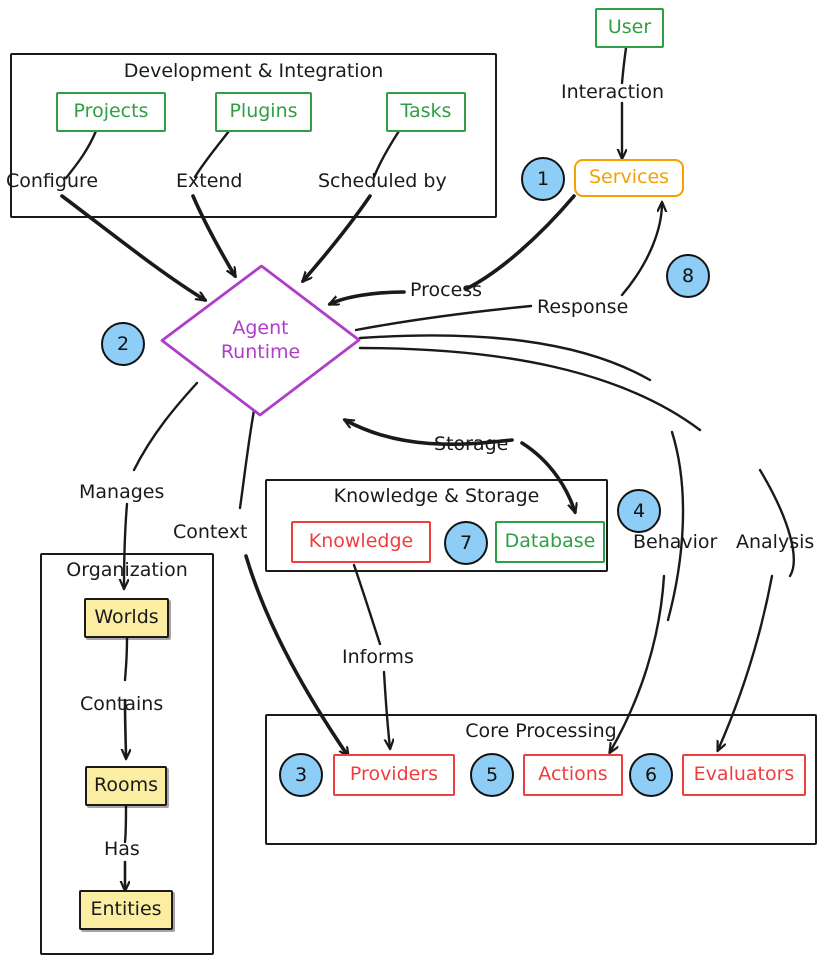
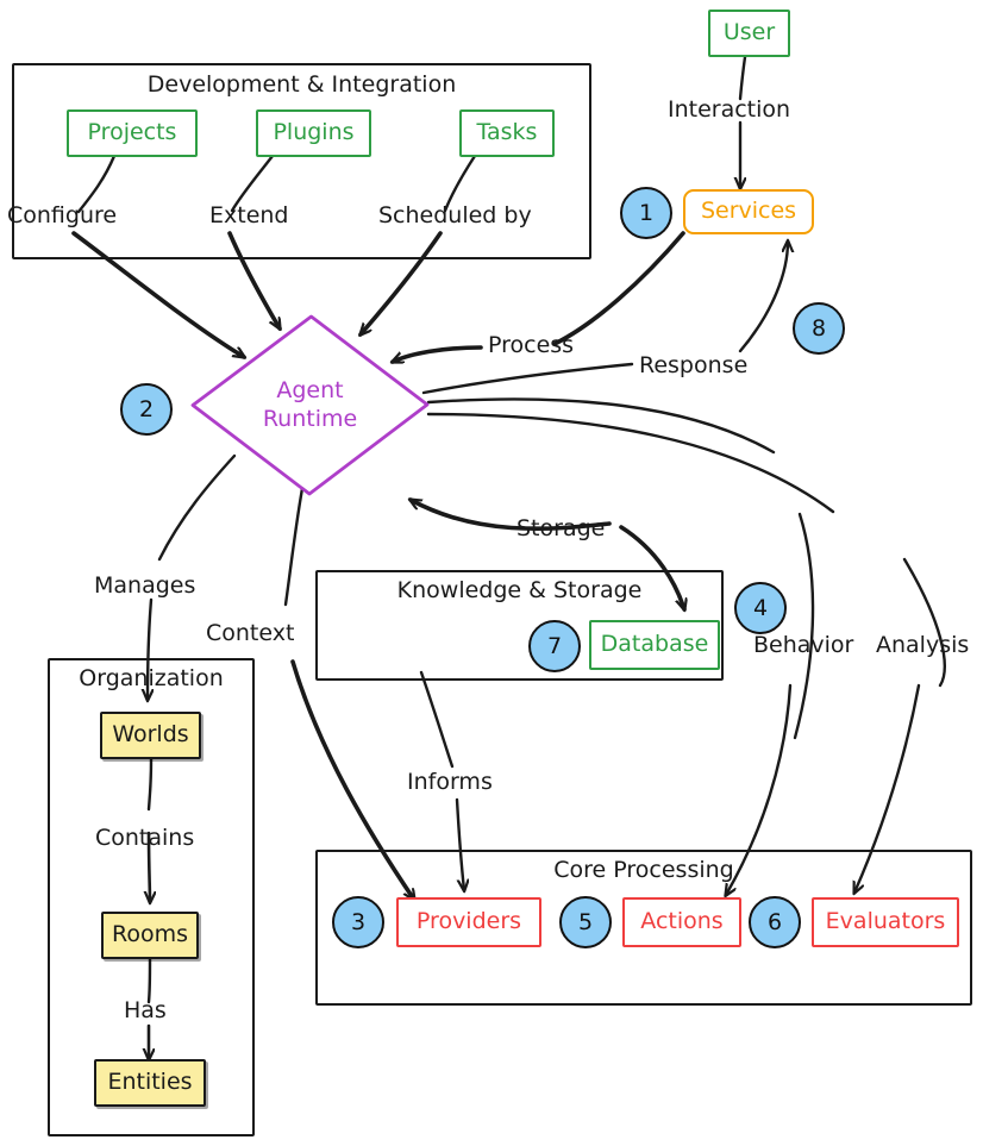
  Development & Integration
  Organization
  Knowledge & Storage
  Core Processing
  Projects
  Plugins
  Tasks
  User
  Services
  Agent
  Runtime
  Worlds
  Rooms
  Entities
- Knowledge
  Database
  Providers
  Actions
  Evaluators
  1
  2
  3
  4
  5
  6
  7
  8
  Configure
  Extend
  Scheduled by
  Interaction
  Process
  Response
  Storage
  Manages
  Context
  Contains
  Has
  Informs
  Behavior
  Analysis
